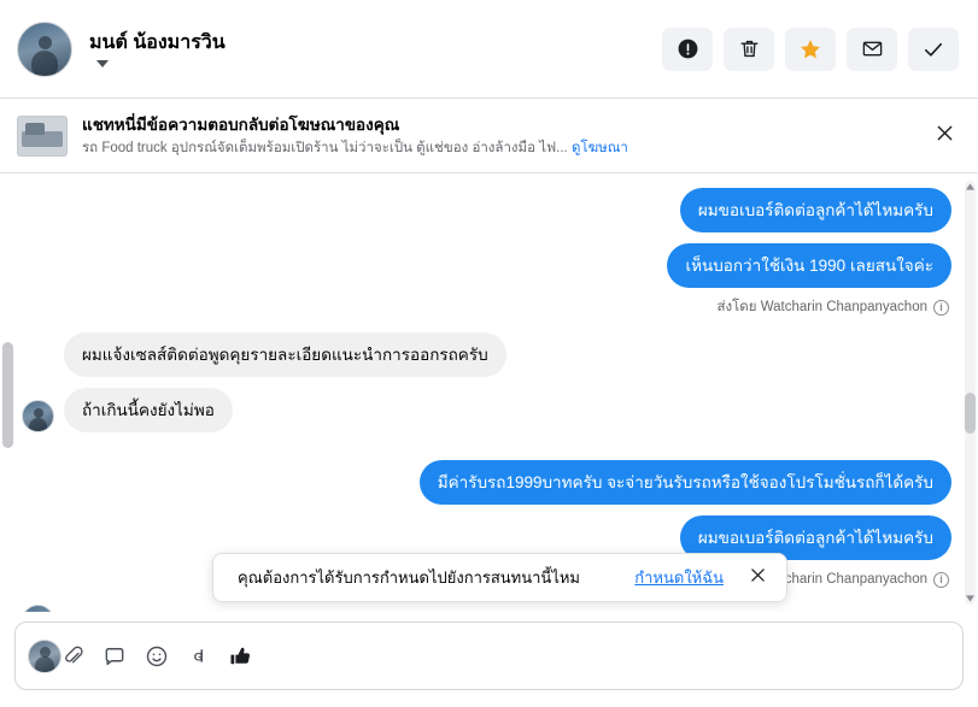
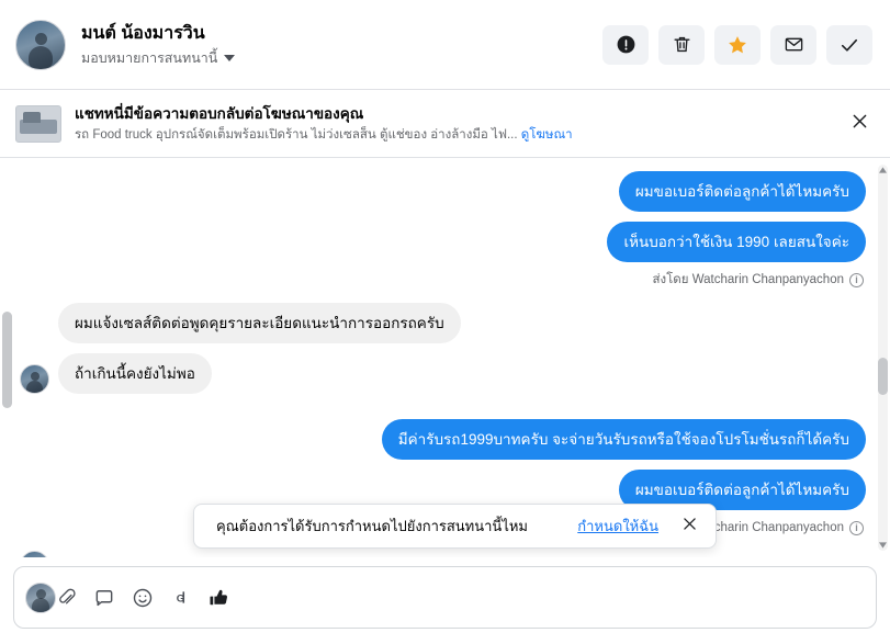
  มนต์ น้องมารวิน
+ มอบหมายการสนทนานี้
  แชทหนี่มีข้อความตอบกลับต่อโฆษณาของคุณ
- รถ Food truck อุปกรณ์จัดเต็มพร้อมเปิดร้าน ไม่ว่าจะเป็น ตู้แช่ของ อ่างล้างมือ ไฟ... ดูโฆษณา
+ รถ Food truck อุปกรณ์จัดเต็มพร้อมเปิดร้าน ไม่ว่งเซลส็น ตู้แช่ของ อ่างล้างมือ ไฟ... ดูโฆษณา
  ผมขอเบอร์ติดต่อลูกค้าได้ไหมครับ
  เห็นบอกว่าใช้เงิน 1990 เลยสนใจค่ะ
  ส่งโดย Watcharin Chanpanyachon
  i
  ผมแจ้งเซลส์ติดต่อพูดคุยรายละเอียดแนะนำการออกรถครับ
  ถ้าเกินนี้คงยังไม่พอ
  มีค่ารับรถ1999บาทครับ จะจ่ายวันรับรถหรือใช้จองโปรโมชั่นรถก็ได้ครับ
  ผมขอเบอร์ติดต่อลูกค้าได้ไหมครับ
  i
  คุณต้องการได้รับการกำหนดไปยังการสนทนานี้ไหม
  กำหนดให้ฉัน
  G
